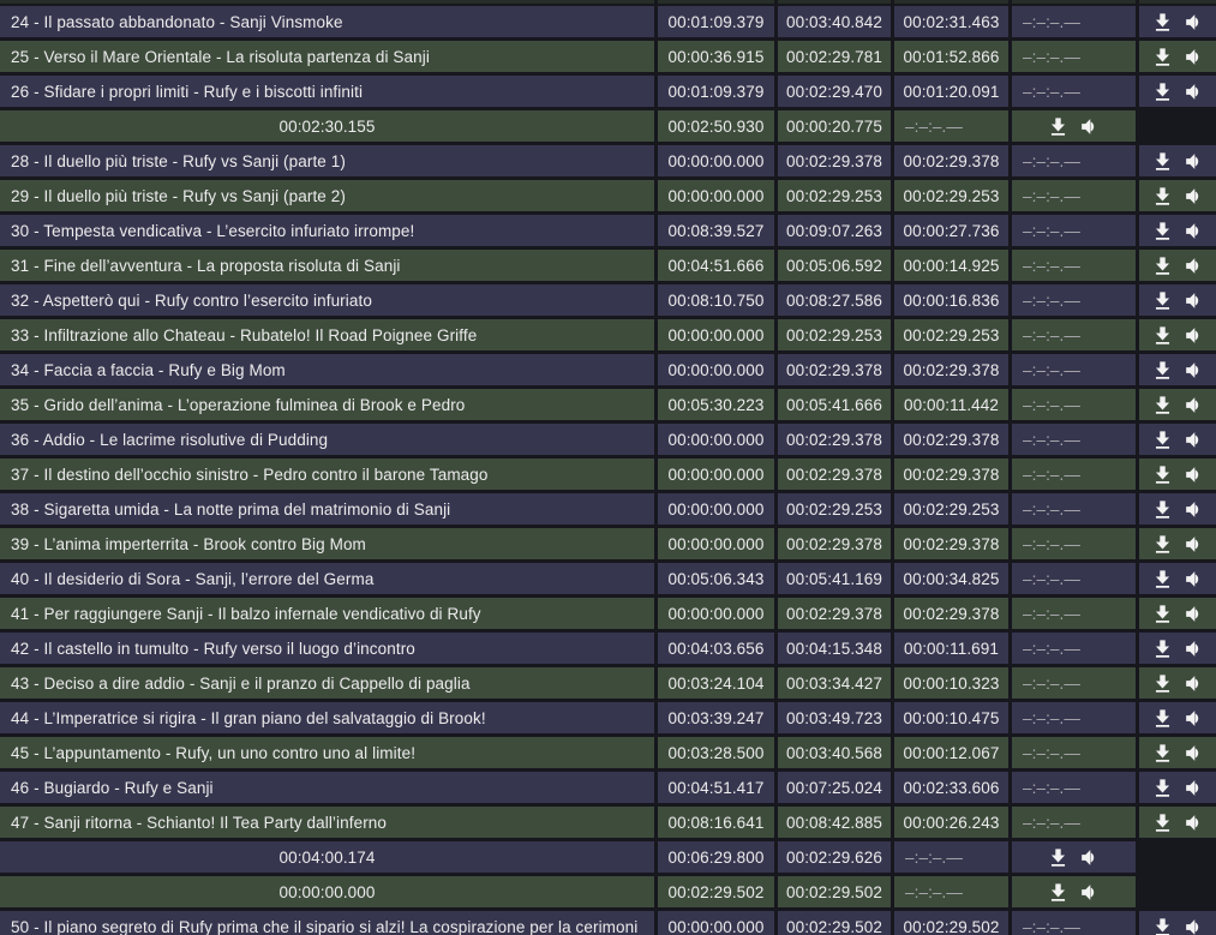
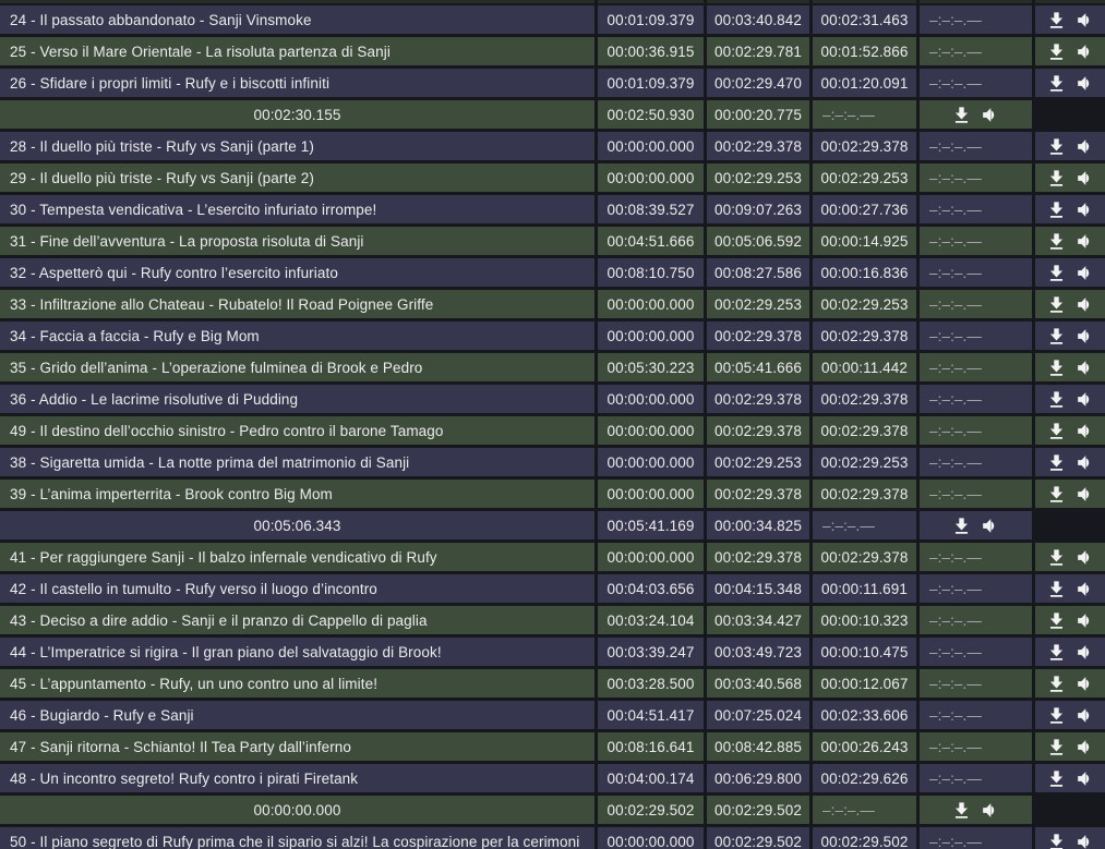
  24 - Il passato abbandonato - Sanji Vinsmoke
  00:01:09.379
  00:03:40.842
  00:02:31.463
  –:–:–.—
  25 - Verso il Mare Orientale - La risoluta partenza di Sanji
  00:00:36.915
  00:02:29.781
  00:01:52.866
  –:–:–.—
  26 - Sfidare i propri limiti - Rufy e i biscotti infiniti
  00:01:09.379
  00:02:29.470
  00:01:20.091
  –:–:–.—
  00:02:30.155
  00:02:50.930
  00:00:20.775
  –:–:–.—
  28 - Il duello più triste - Rufy vs Sanji (parte 1)
  00:00:00.000
  00:02:29.378
  00:02:29.378
  –:–:–.—
  29 - Il duello più triste - Rufy vs Sanji (parte 2)
  00:00:00.000
  00:02:29.253
  00:02:29.253
  –:–:–.—
  30 - Tempesta vendicativa - L’esercito infuriato irrompe!
  00:08:39.527
  00:09:07.263
  00:00:27.736
  –:–:–.—
  31 - Fine dell’avventura - La proposta risoluta di Sanji
  00:04:51.666
  00:05:06.592
  00:00:14.925
  –:–:–.—
  32 - Aspetterò qui - Rufy contro l’esercito infuriato
  00:08:10.750
  00:08:27.586
  00:00:16.836
  –:–:–.—
  33 - Infiltrazione allo Chateau - Rubatelo! Il Road Poignee Griffe
  00:00:00.000
  00:02:29.253
  00:02:29.253
  –:–:–.—
  34 - Faccia a faccia - Rufy e Big Mom
  00:00:00.000
  00:02:29.378
  00:02:29.378
  –:–:–.—
  35 - Grido dell’anima - L’operazione fulminea di Brook e Pedro
  00:05:30.223
  00:05:41.666
  00:00:11.442
  –:–:–.—
  36 - Addio - Le lacrime risolutive di Pudding
  00:00:00.000
  00:02:29.378
  00:02:29.378
  –:–:–.—
- 37 - Il destino dell’occhio sinistro - Pedro contro il barone Tamago
+ 49 - Il destino dell’occhio sinistro - Pedro contro il barone Tamago
  00:00:00.000
  00:02:29.378
  00:02:29.378
  –:–:–.—
  38 - Sigaretta umida - La notte prima del matrimonio di Sanji
  00:00:00.000
  00:02:29.253
  00:02:29.253
  –:–:–.—
  39 - L’anima imperterrita - Brook contro Big Mom
  00:00:00.000
  00:02:29.378
  00:02:29.378
  –:–:–.—
- 40 - Il desiderio di Sora - Sanji, l’errore del Germa
  00:05:06.343
  00:05:41.169
  00:00:34.825
  –:–:–.—
  41 - Per raggiungere Sanji - Il balzo infernale vendicativo di Rufy
  00:00:00.000
  00:02:29.378
  00:02:29.378
  –:–:–.—
  42 - Il castello in tumulto - Rufy verso il luogo d’incontro
  00:04:03.656
  00:04:15.348
  00:00:11.691
  –:–:–.—
  43 - Deciso a dire addio - Sanji e il pranzo di Cappello di paglia
  00:03:24.104
  00:03:34.427
  00:00:10.323
  –:–:–.—
  44 - L’Imperatrice si rigira - Il gran piano del salvataggio di Brook!
  00:03:39.247
  00:03:49.723
  00:00:10.475
  –:–:–.—
  45 - L’appuntamento - Rufy, un uno contro uno al limite!
  00:03:28.500
  00:03:40.568
  00:00:12.067
  –:–:–.—
  46 - Bugiardo - Rufy e Sanji
  00:04:51.417
  00:07:25.024
  00:02:33.606
  –:–:–.—
  47 - Sanji ritorna - Schianto! Il Tea Party dall’inferno
  00:08:16.641
  00:08:42.885
  00:00:26.243
  –:–:–.—
+ 48 - Un incontro segreto! Rufy contro i pirati Firetank
  00:04:00.174
  00:06:29.800
  00:02:29.626
  –:–:–.—
  00:00:00.000
  00:02:29.502
  00:02:29.502
  –:–:–.—
  50 - Il piano segreto di Rufy prima che il sipario si alzi! La cospirazione per la cerimoni
  00:00:00.000
  00:02:29.502
  00:02:29.502
  –:–:–.—
